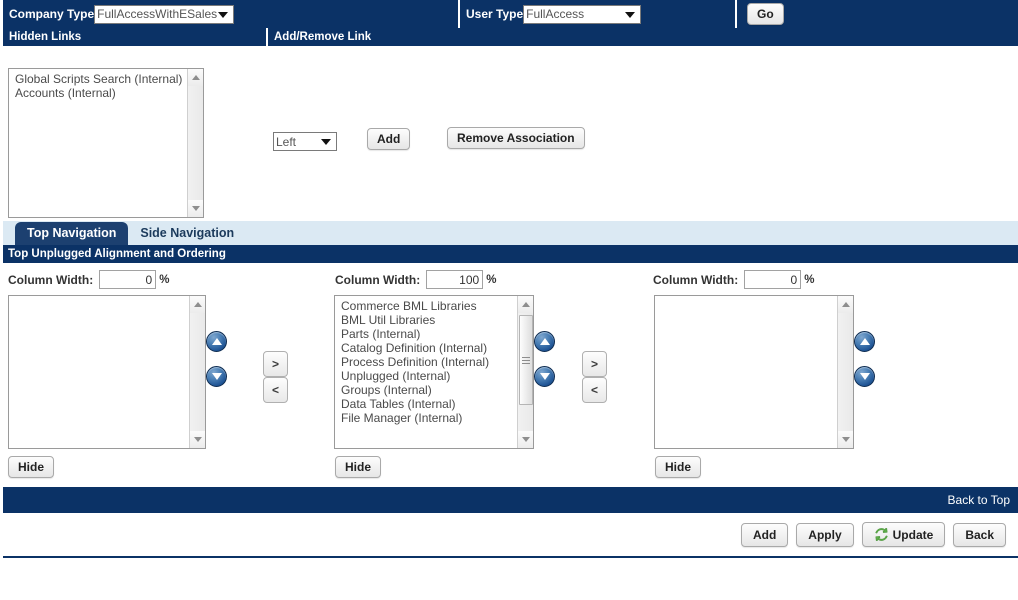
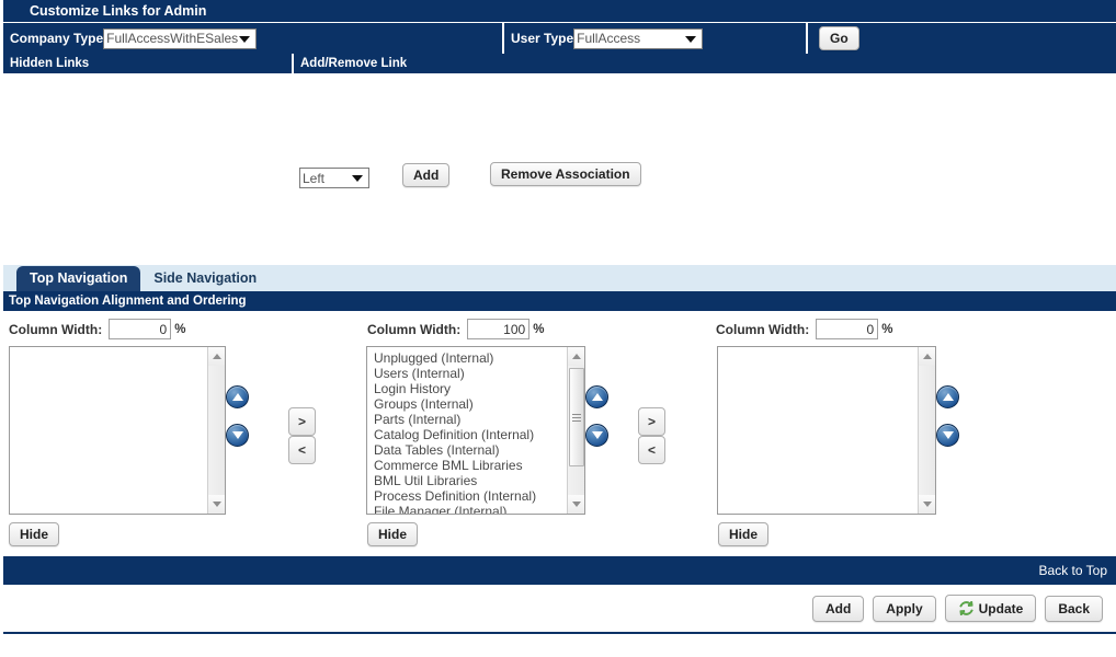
+ Customize Links for Admin
  Company Type
  FullAccessWithESales
  User Type
  FullAccess
  Go
  Hidden Links
  Add/Remove Link
- Global Scripts Search (Internal)
- Accounts (Internal)
  Left
  Add
  Remove Association
  Top Navigation
  Side Navigation
- Top Unplugged Alignment and Ordering
+ Top Navigation Alignment and Ordering
  Column Width:
  0
  %
  Column Width:
  100
  %
  Column Width:
  0
  %
  Hide
  >
  <
- Commerce BML Libraries
+ Unplugged (Internal)
+ Users (Internal)
+ Login History
- BML Util Libraries
+ Groups (Internal)
  Parts (Internal)
  Catalog Definition (Internal)
- Process Definition (Internal)
+ Data Tables (Internal)
- Unplugged (Internal)
+ Commerce BML Libraries
- Groups (Internal)
+ BML Util Libraries
- Data Tables (Internal)
+ Process Definition (Internal)
  File Manager (Internal)
  Hide
  >
  <
  Hide
  Back to Top
  Add
  Apply
  Update
  Back
